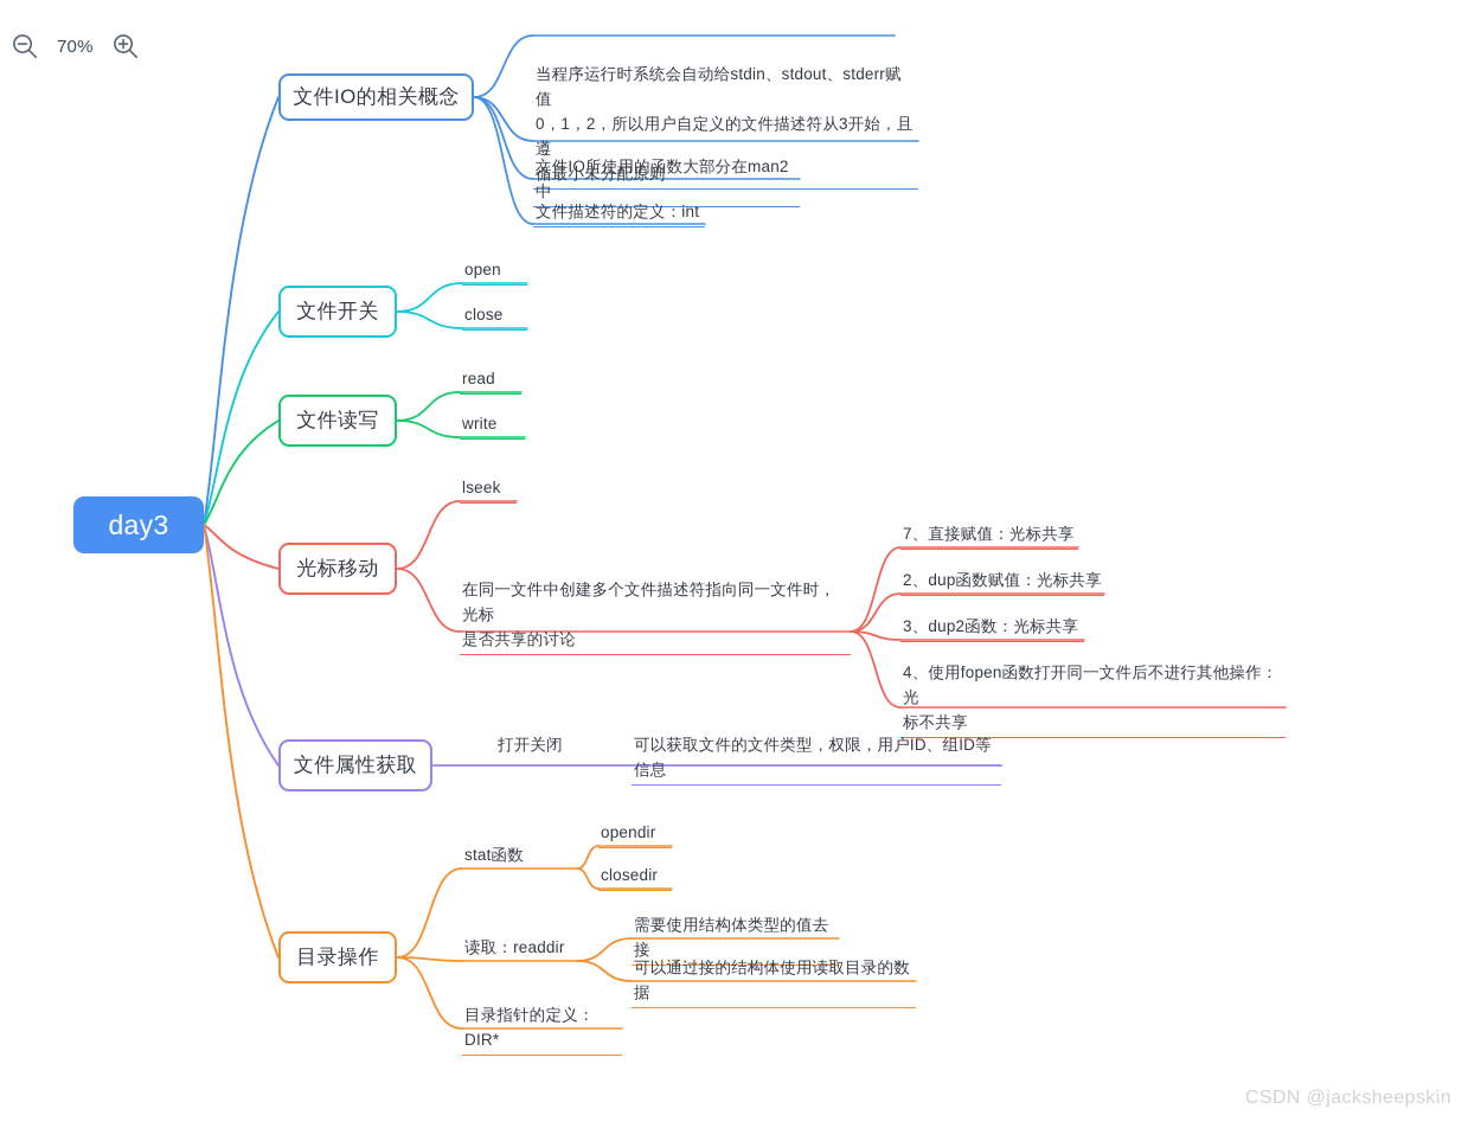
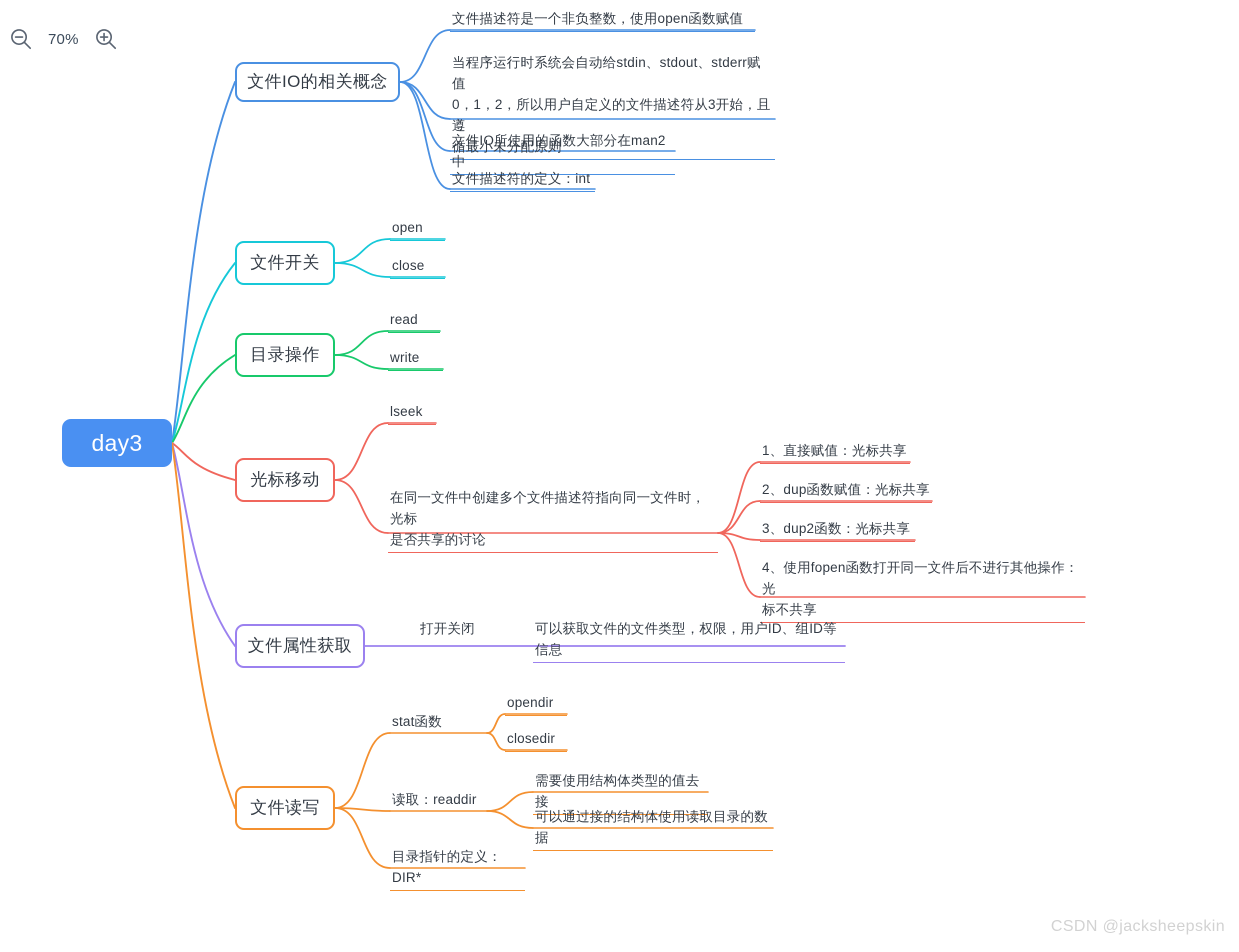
  70%
  day3
  文件IO的相关概念
+ 文件描述符是一个非负整数，使用open函数赋值
  当程序运行时系统会自动给stdin、stdout、stderr赋值
  0，1，2，所以用户自定义的文件描述符从3开始，且遵
  循最小未分配原则
  文件IO所使用的函数大部分在man2中
  文件描述符的定义：int
  文件开关
  open
  close
- 文件读写
+ 目录操作
  read
  write
  光标移动
  lseek
  在同一文件中创建多个文件描述符指向同一文件时，光标
  是否共享的讨论
- 7、直接赋值：光标共享
+ 1、直接赋值：光标共享
  2、dup函数赋值：光标共享
  3、dup2函数：光标共享
  4、使用fopen函数打开同一文件后不进行其他操作：光
  标不共享
  文件属性获取
  打开关闭
  可以获取文件的文件类型，权限，用户ID、组ID等信息
- 目录操作
+ 文件读写
  stat函数
  opendir
  closedir
  读取：readdir
  需要使用结构体类型的值去接
  可以通过接的结构体使用读取目录的数据
  目录指针的定义：DIR*
  CSDN @jacksheepskin
